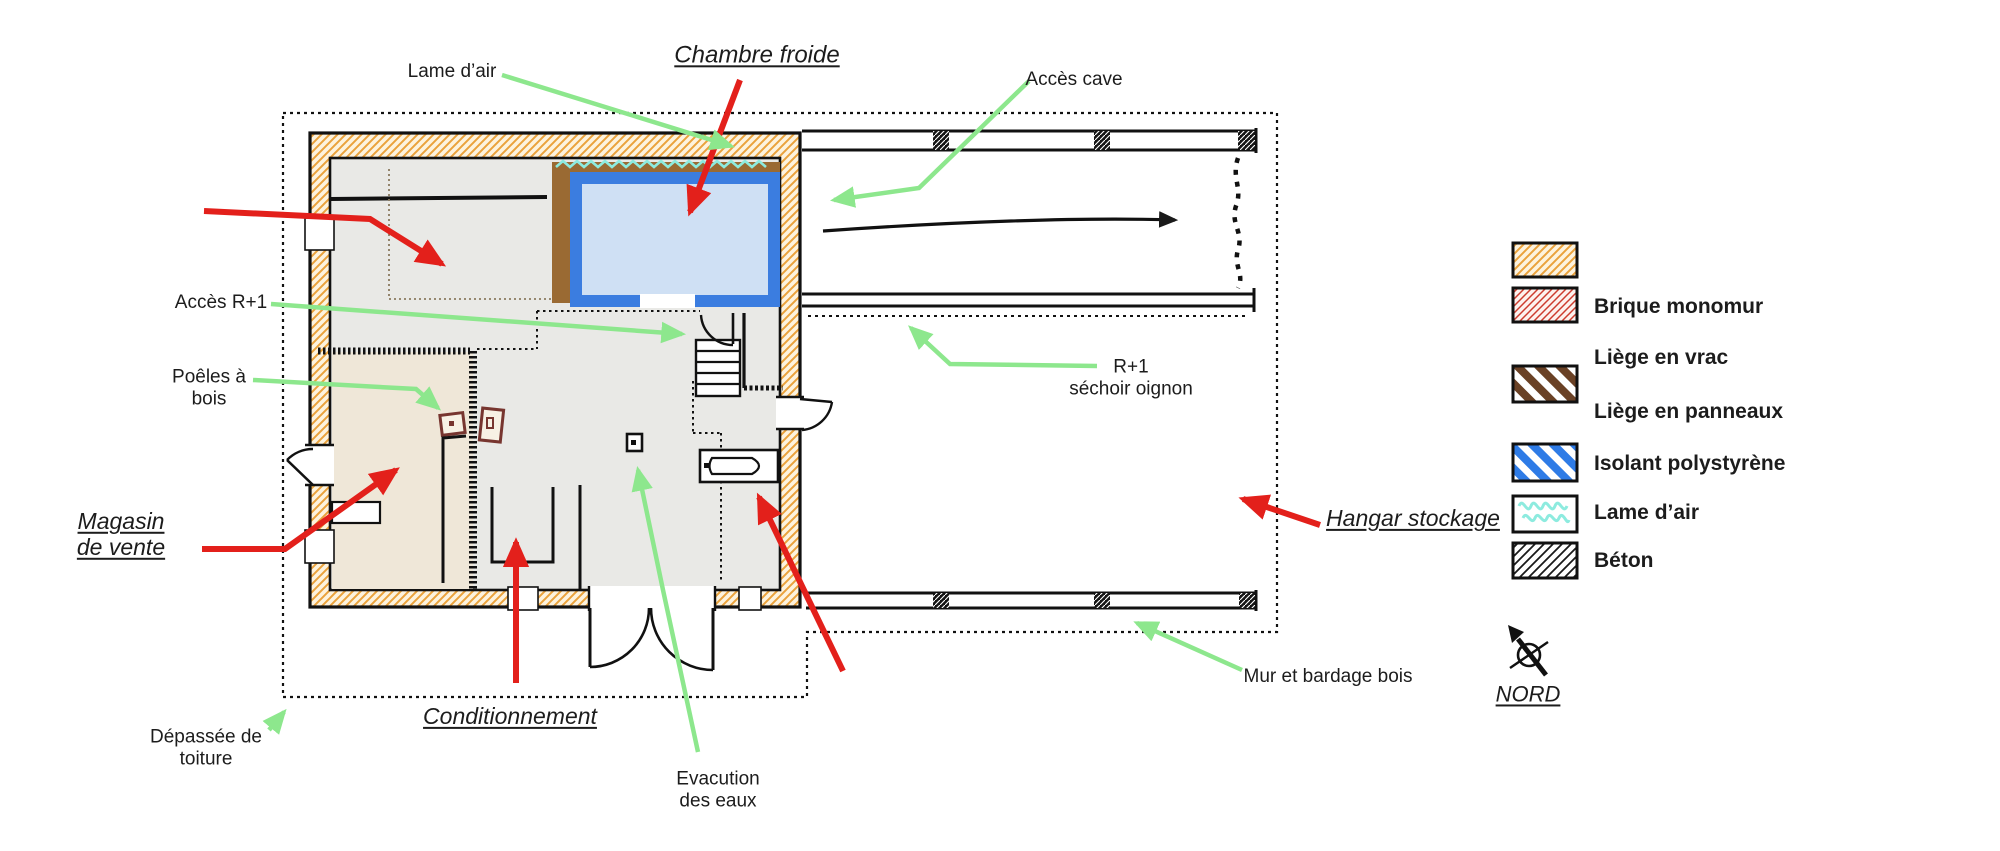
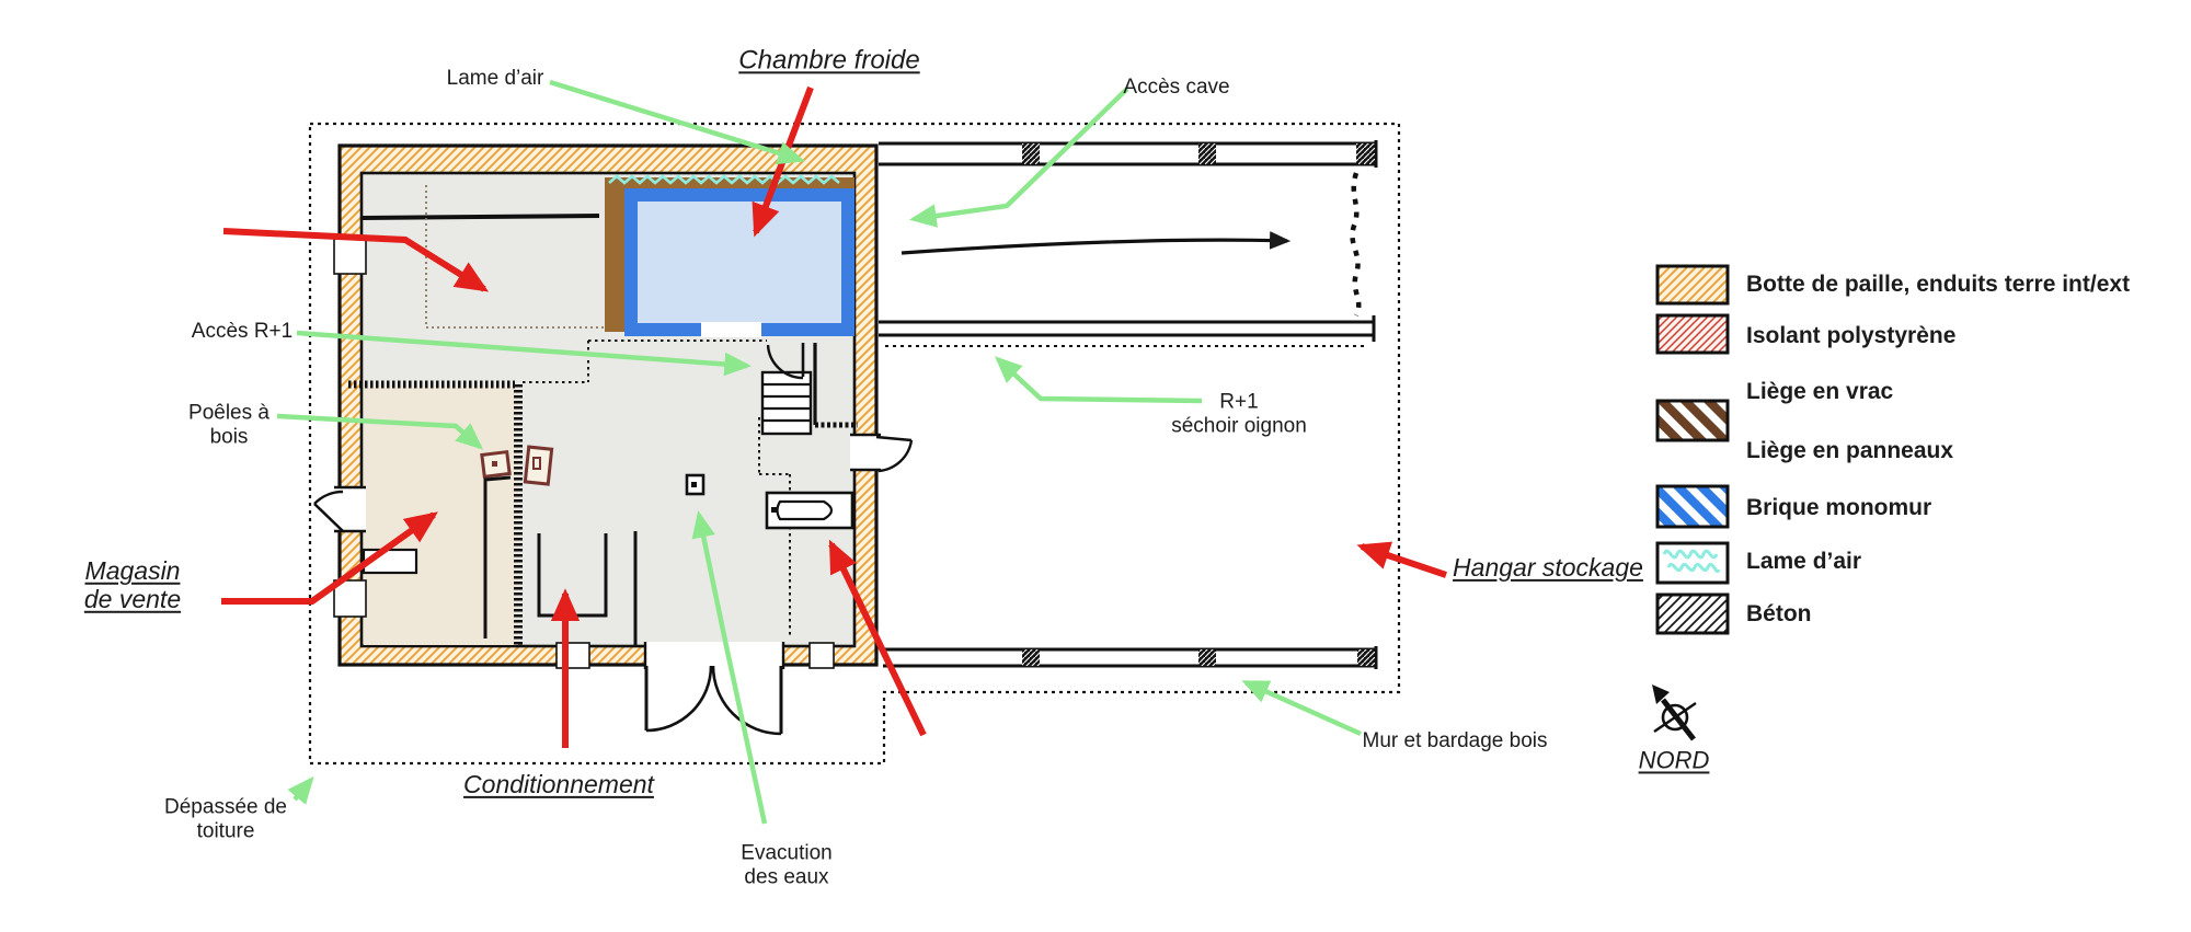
  Lame d’air
  Chambre froide
  Accès cave
  Accès R+1
  Poêles à
  bois
  Magasin
  de vente
  Dépassée de
  toiture
  Conditionnement
  Evacution
  des eaux
  R+1
  séchoir oignon
  Hangar stockage
  Mur et bardage bois
  NORD
+ Botte de paille, enduits terre int/ext
- Brique monomur
+ Isolant polystyrène
  Liège en vrac
  Liège en panneaux
- Isolant polystyrène
+ Brique monomur
  Lame d’air
  Béton
